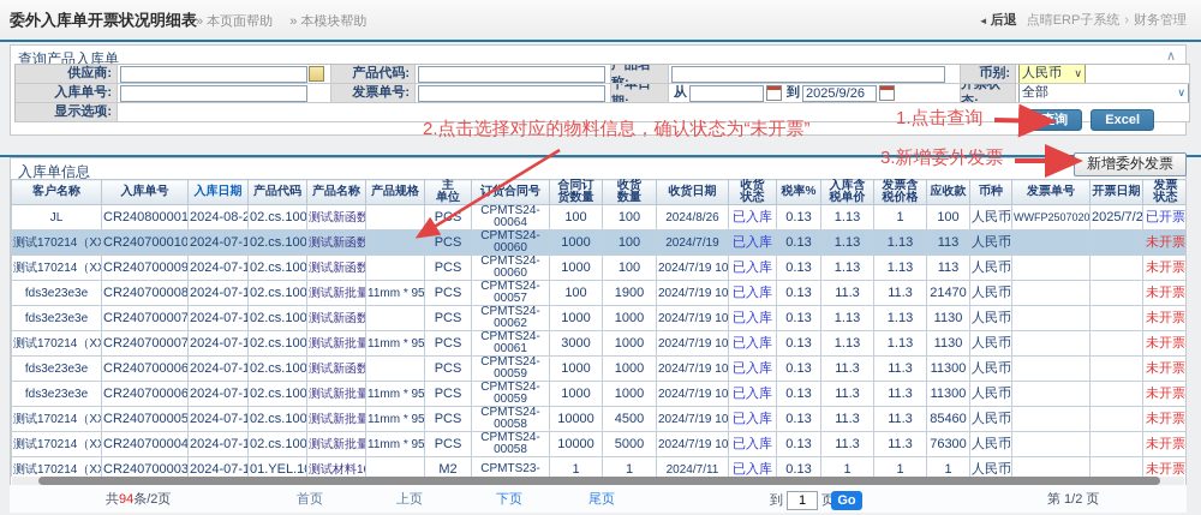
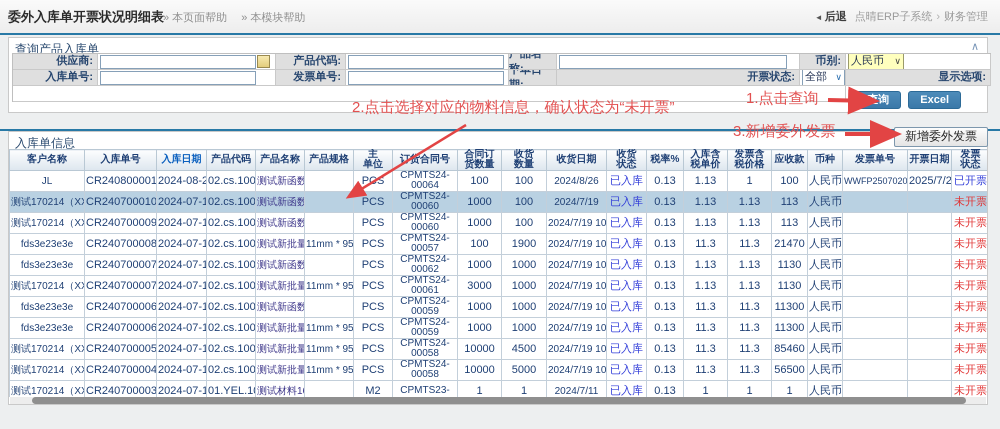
  委外入库单开票状况明细表
  » 本页面帮助 » 本模块帮助
  ◄ 后退 点晴ERP子系统 › 财务管理
  查询产品入库单
  ∧
  供应商:
  产品代码:
  产品名称:
  币别:
  人民币
  ∨
  入库单号:
  发票单号:
  下单日期:
- 从
- 到
- 2025/9/26
  开票状态:
  全部
  ∨
  显示选项:
  查询
  Excel
  入库单信息
  客户名称	入库单号	入库日期	产品代码	产品名称	产品规格	主 单位	订货合同号	合同订 货数量	收货 数量	收货日期	收货 状态	税率%	入库含 税单价	发票含 税价格	应收款	币种	发票单号	开票日期	发票 状态
  JL	CR240800001	2024-08-2	02.cs.100	测试新函数		PS	CPMTS24-00064	100	100	2024/8/26	已入库	0.13	1.13	1	100	人民币	WWFP2507020	2025/7/2	已开票
  测试170214（X	CR240700010	2024-07-1	02.cs.100	测试新函数		PCS	CPMTS24-00060	1000	100	2024/7/19	已入库	0.13	1.13	1.13	113	人民币			未开票
  测试170214（XX	CR240700009	2024-07-1	02.cs.100	测试新函数		PCS	CPMTS24-00060	1000	100	2024/7/19 10	已入库	0.13	1.13	1.13	113	人民币			未开票
  fds3e23e3e	CR240700008	2024-07-1	02.cs.100	测试新批量	11mm * 95	PCS	CPMTS24-00057	100	1900	2024/7/19 10	已入库	0.13	11.3	11.3	21470	人民币			未开票
  fds3e23e3e	CR240700007	2024-07-1	02.cs.100	测试新函数		PCS	CPMTS24-00062	1000	1000	2024/7/19 10	已入库	0.13	1.13	1.13	1130	人民币			未开票
  测试170214（XX	CR240700007	2024-07-1	02.cs.100	测试新批量	11mm * 95	PCS	CPMTS24-00061	3000	1000	2024/7/19 10	已入库	0.13	1.13	1.13	1130	人民币			未开票
  fds3e23e3e	CR240700006	2024-07-1	02.cs.100	测试新函数		PCS	CPMTS24-00059	1000	1000	2024/7/19 10	已入库	0.13	11.3	11.3	11300	人民币			未开票
  fds3e23e3e	CR240700006	2024-07-1	02.cs.100	测试新批量	11mm * 95	PCS	CPMTS24-00059	1000	1000	2024/7/19 10	已入库	0.13	11.3	11.3	11300	人民币			未开票
  测试170214（XX	CR240700005	2024-07-1	02.cs.100	测试新批量	11mm * 95	PCS	CPMTS24-00058	10000	4500	2024/7/19 10	已入库	0.13	11.3	11.3	85460	人民币			未开票
- 测试170214（XX	CR240700004	2024-07-1	02.cs.100	测试新批量	11mm * 95	PCS	CPMTS24-00058	10000	5000	2024/7/19 10	已入库	0.13	11.3	11.3	76300	人民币			未开票
+ 测试170214（XX	CR240700004	2024-07-1	02.cs.100	测试新批量	11mm * 95	PCS	CPMTS24-00058	10000	5000	2024/7/19 10	已入库	0.13	11.3	11.3	56500	人民币			未开票
  测试170214（XX	CR240700003	2024-07-1	01.YEL.1	测试材料1		M2	CPMTS23-	1	1	2024/7/11	已入库	0.13	1	1	1	人民币			未开票
  新增委外发票
- 共94条/2页
- 首页
- 上页
- 下页
- 尾页
- 到 1 页
- Go
- 第 1/2 页
  1.点击查询
  2.点击选择对应的物料信息，确认状态为“未开票”
  3.新增委外发票
